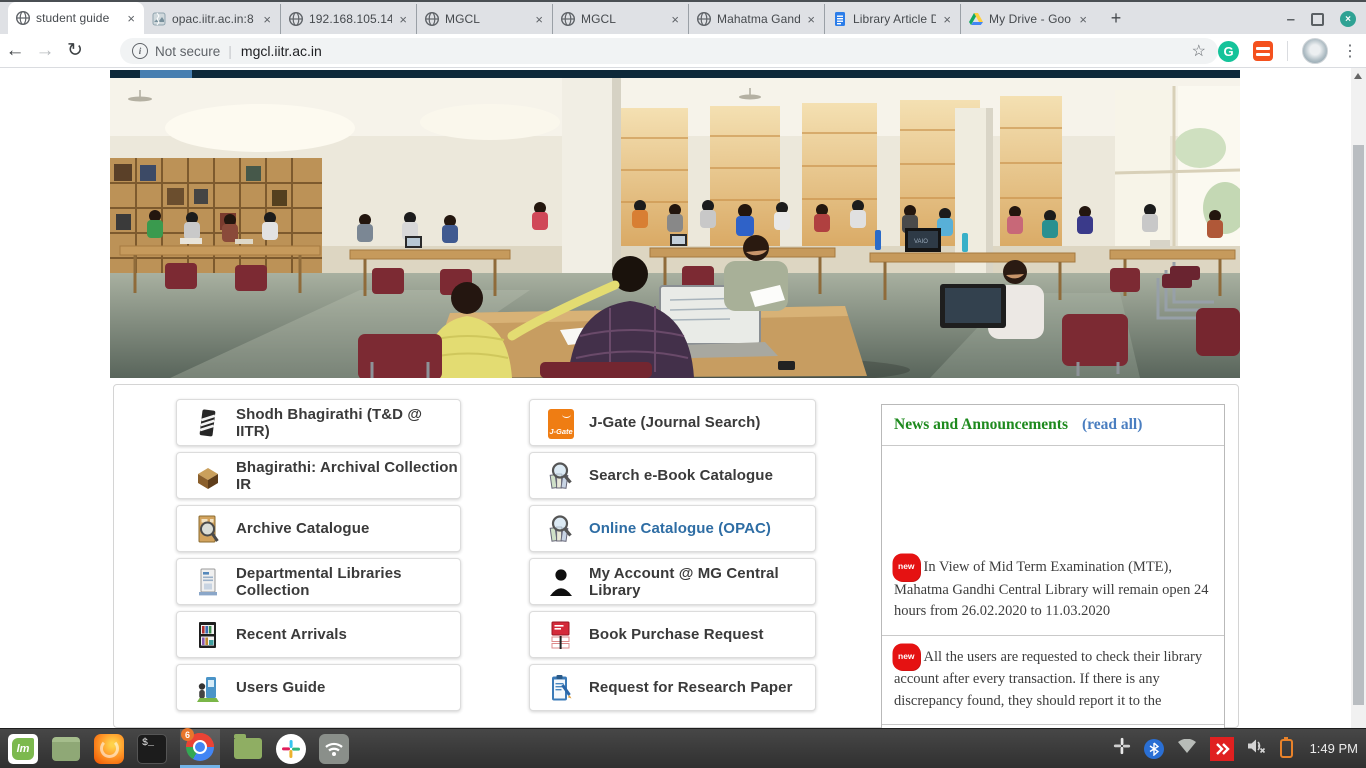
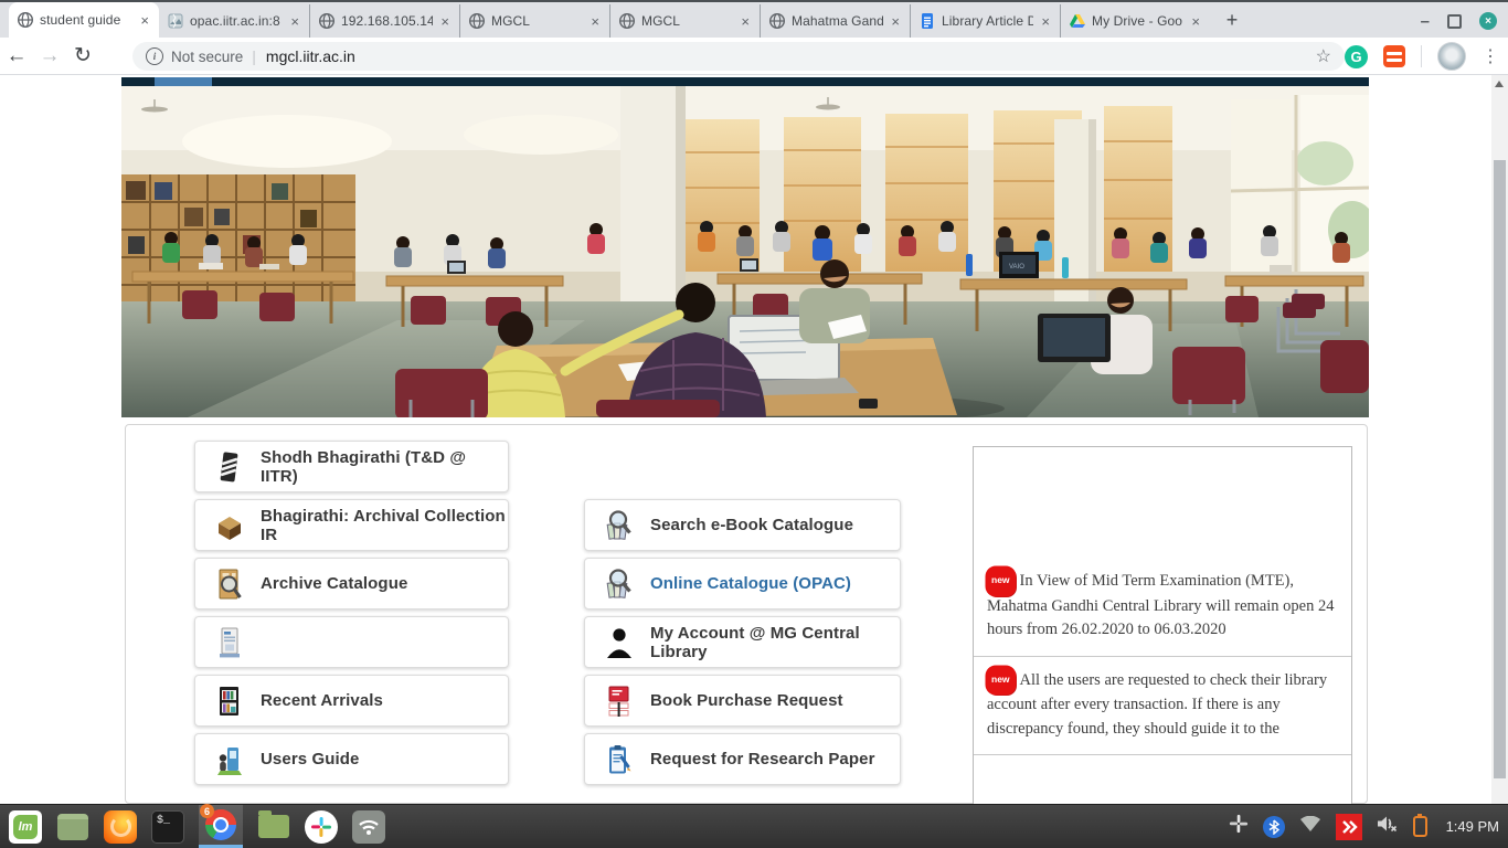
  student guide
  ×
  opac.iitr.ac.in:8
  ×
  192.168.105.14
  ×
  MGCL
  ×
  MGCL
  ×
  Mahatma Gand
  ×
  Library Article D
  ×
  My Drive - Goo
  ×
  +
  –
  ×
  ←
  →
  ↻
  i
  Not secure
  |
  mgcl.iitr.ac.in
  ☆
  G
  ⋮
  Shodh Bhagirathi (T&D @ IITR)
  Bhagirathi: Archival Collection IR
  Archive Catalogue
- Departmental Libraries Collection
  Recent Arrivals
  Users Guide
- J-Gate
- J-Gate (Journal Search)
  Search e-Book Catalogue
  Online Catalogue (OPAC)
  My Account @ MG Central Library
  Book Purchase Request
  Request for Research Paper
- News and Announcements
- (read all)
- new In View of Mid Term Examination (MTE), Mahatma Gandhi Central Library will remain open 24 hours from 26.02.2020 to 11.03.2020
+ new In View of Mid Term Examination (MTE), Mahatma Gandhi Central Library will remain open 24 hours from 26.02.2020 to 06.03.2020
- new All the users are requested to check their library account after every transaction. If there is any discrepancy found, they should report it to the
+ new All the users are requested to check their library account after every transaction. If there is any discrepancy found, they should guide it to the
  lm
  $_
  6
  1:49 PM
